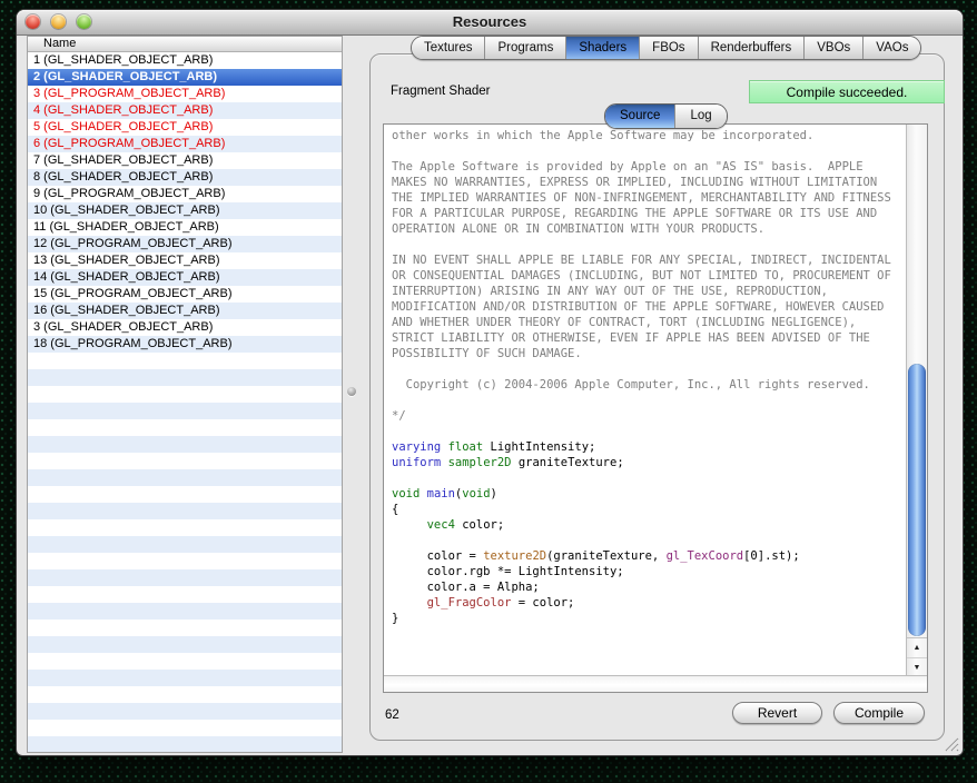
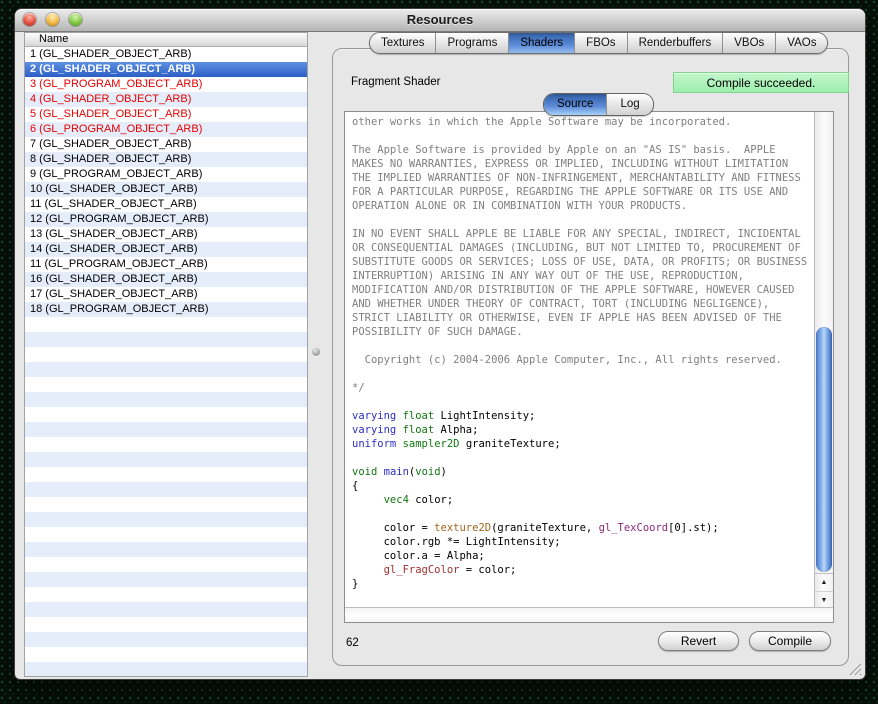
  Resources
  Name
  1 (GL_SHADER_OBJECT_ARB)
  2 (GL_SHADER_OBJECT_ARB)
  3 (GL_PROGRAM_OBJECT_ARB)
  4 (GL_SHADER_OBJECT_ARB)
  5 (GL_SHADER_OBJECT_ARB)
  6 (GL_PROGRAM_OBJECT_ARB)
  7 (GL_SHADER_OBJECT_ARB)
  8 (GL_SHADER_OBJECT_ARB)
  9 (GL_PROGRAM_OBJECT_ARB)
  10 (GL_SHADER_OBJECT_ARB)
  11 (GL_SHADER_OBJECT_ARB)
  12 (GL_PROGRAM_OBJECT_ARB)
  13 (GL_SHADER_OBJECT_ARB)
  14 (GL_SHADER_OBJECT_ARB)
- 15 (GL_PROGRAM_OBJECT_ARB)
+ 11 (GL_PROGRAM_OBJECT_ARB)
  16 (GL_SHADER_OBJECT_ARB)
- 3 (GL_SHADER_OBJECT_ARB)
+ 17 (GL_SHADER_OBJECT_ARB)
  18 (GL_PROGRAM_OBJECT_ARB)
  Textures
  Programs
  Shaders
  FBOs
  Renderbuffers
  VBOs
  VAOs
  Fragment Shader
  Compile succeeded.
  Source
  Log
  other works in which the Apple Software may be incorporated.
  The Apple Software is provided by Apple on an "AS IS" basis. APPLE
  MAKES NO WARRANTIES, EXPRESS OR IMPLIED, INCLUDING WITHOUT LIMITATION
  THE IMPLIED WARRANTIES OF NON-INFRINGEMENT, MERCHANTABILITY AND FITNESS
  FOR A PARTICULAR PURPOSE, REGARDING THE APPLE SOFTWARE OR ITS USE AND
  OPERATION ALONE OR IN COMBINATION WITH YOUR PRODUCTS.
  IN NO EVENT SHALL APPLE BE LIABLE FOR ANY SPECIAL, INDIRECT, INCIDENTAL
  OR CONSEQUENTIAL DAMAGES (INCLUDING, BUT NOT LIMITED TO, PROCUREMENT OF
+ SUBSTITUTE GOODS OR SERVICES; LOSS OF USE, DATA, OR PROFITS; OR BUSINESS
  INTERRUPTION) ARISING IN ANY WAY OUT OF THE USE, REPRODUCTION,
  MODIFICATION AND/OR DISTRIBUTION OF THE APPLE SOFTWARE, HOWEVER CAUSED
  AND WHETHER UNDER THEORY OF CONTRACT, TORT (INCLUDING NEGLIGENCE),
  STRICT LIABILITY OR OTHERWISE, EVEN IF APPLE HAS BEEN ADVISED OF THE
  POSSIBILITY OF SUCH DAMAGE.
  Copyright (c) 2004-2006 Apple Computer, Inc., All rights reserved.
  */
  varying float LightIntensity;
+ varying float Alpha;
  uniform sampler2D graniteTexture;
  void main(void)
  {
  vec4 color;
  color = texture2D(graniteTexture, gl_TexCoord[0].st);
  color.rgb *= LightIntensity;
  color.a = Alpha;
  gl_FragColor = color;
  }
  62
  Revert
  Compile
